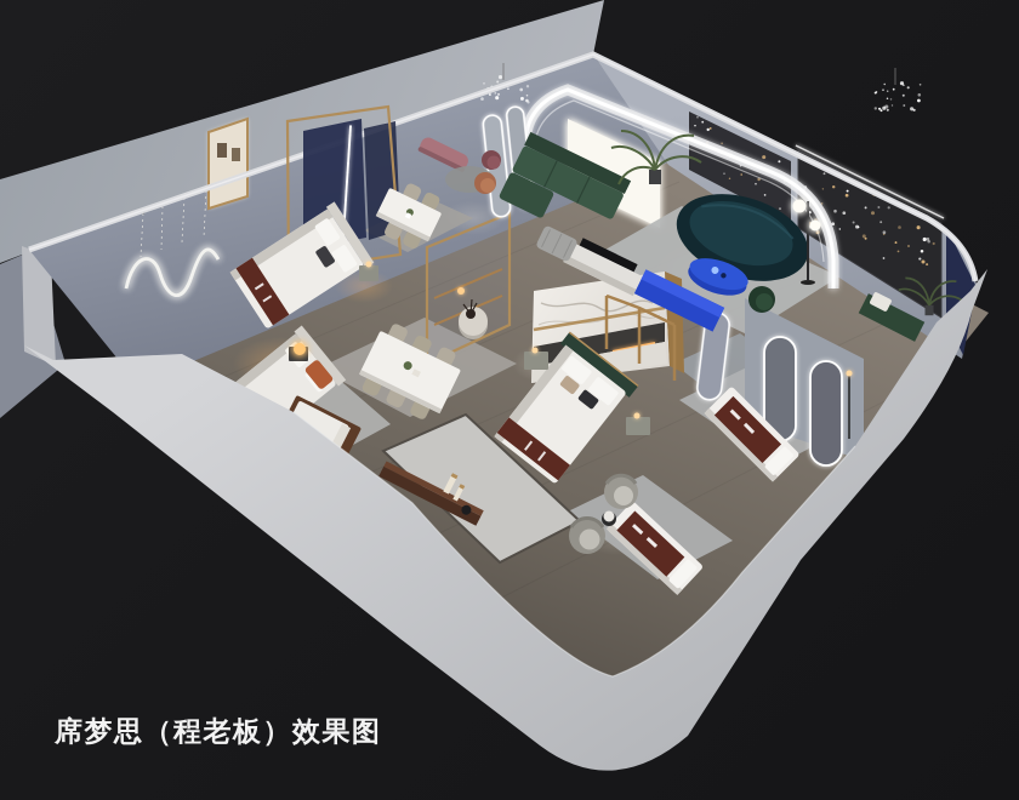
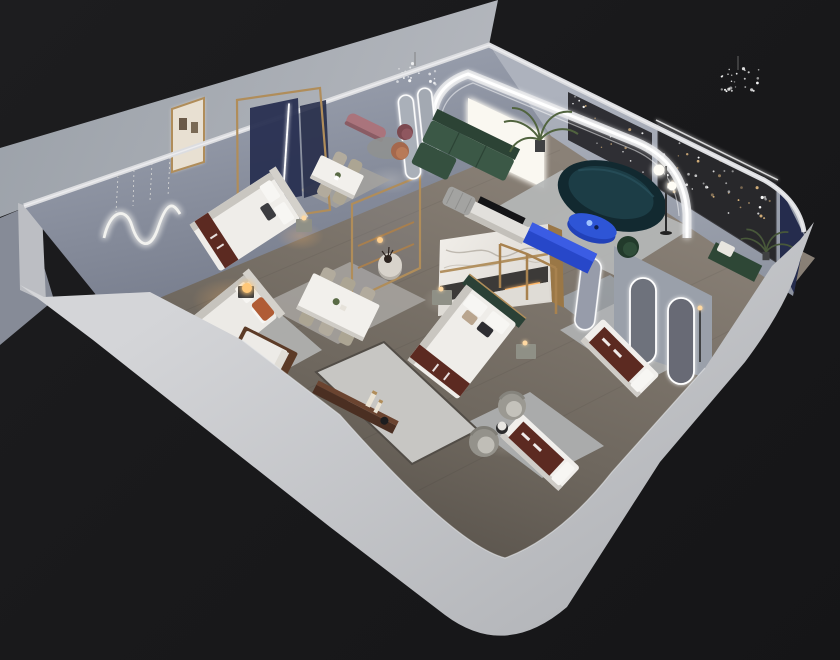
- 席梦思（程老板）效果图
